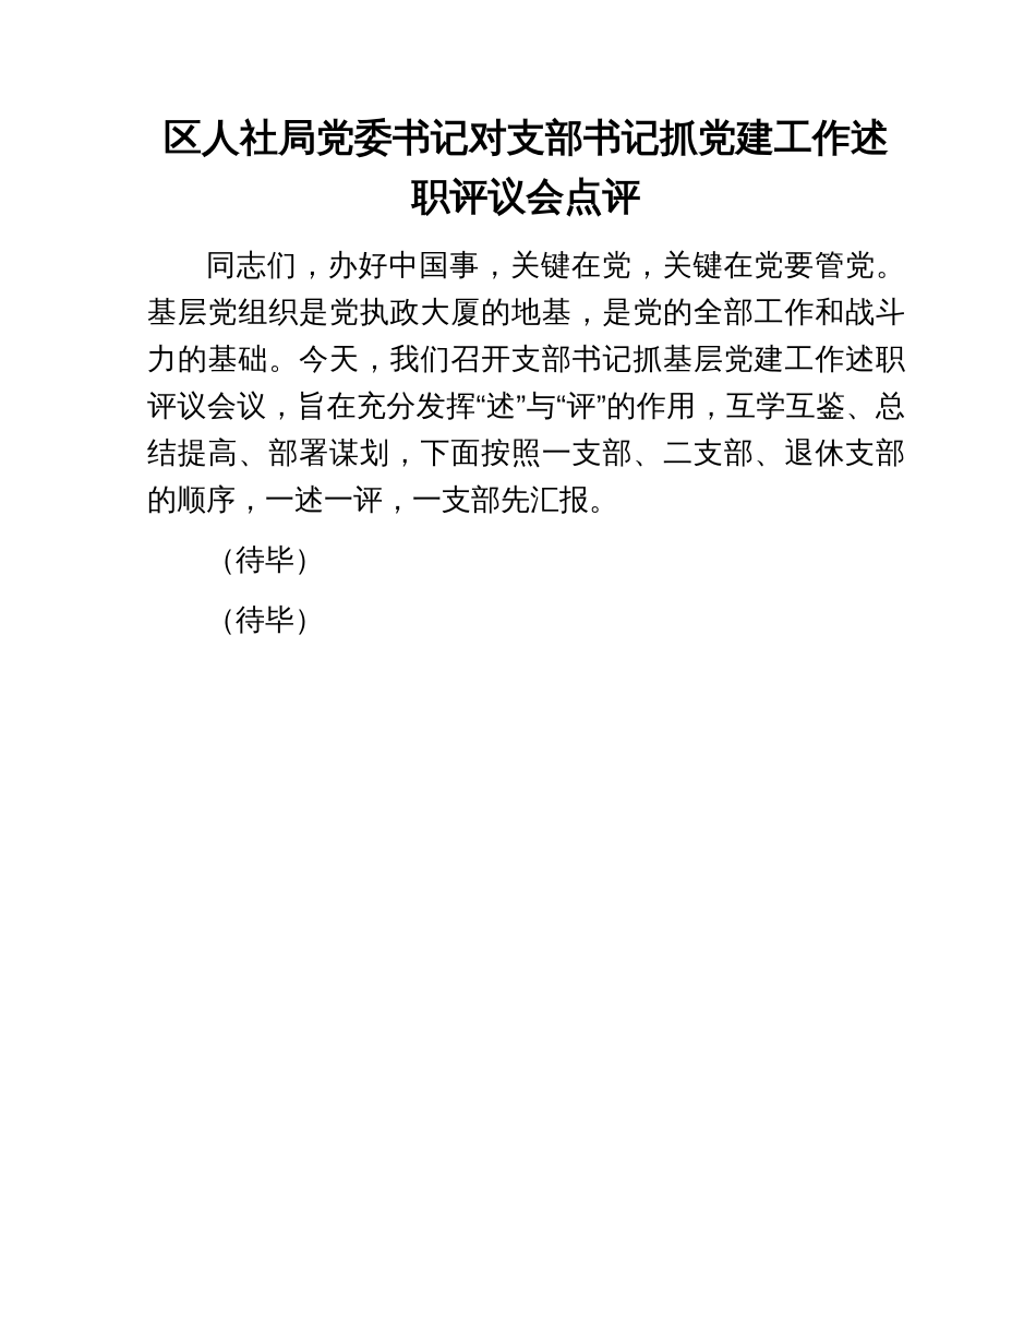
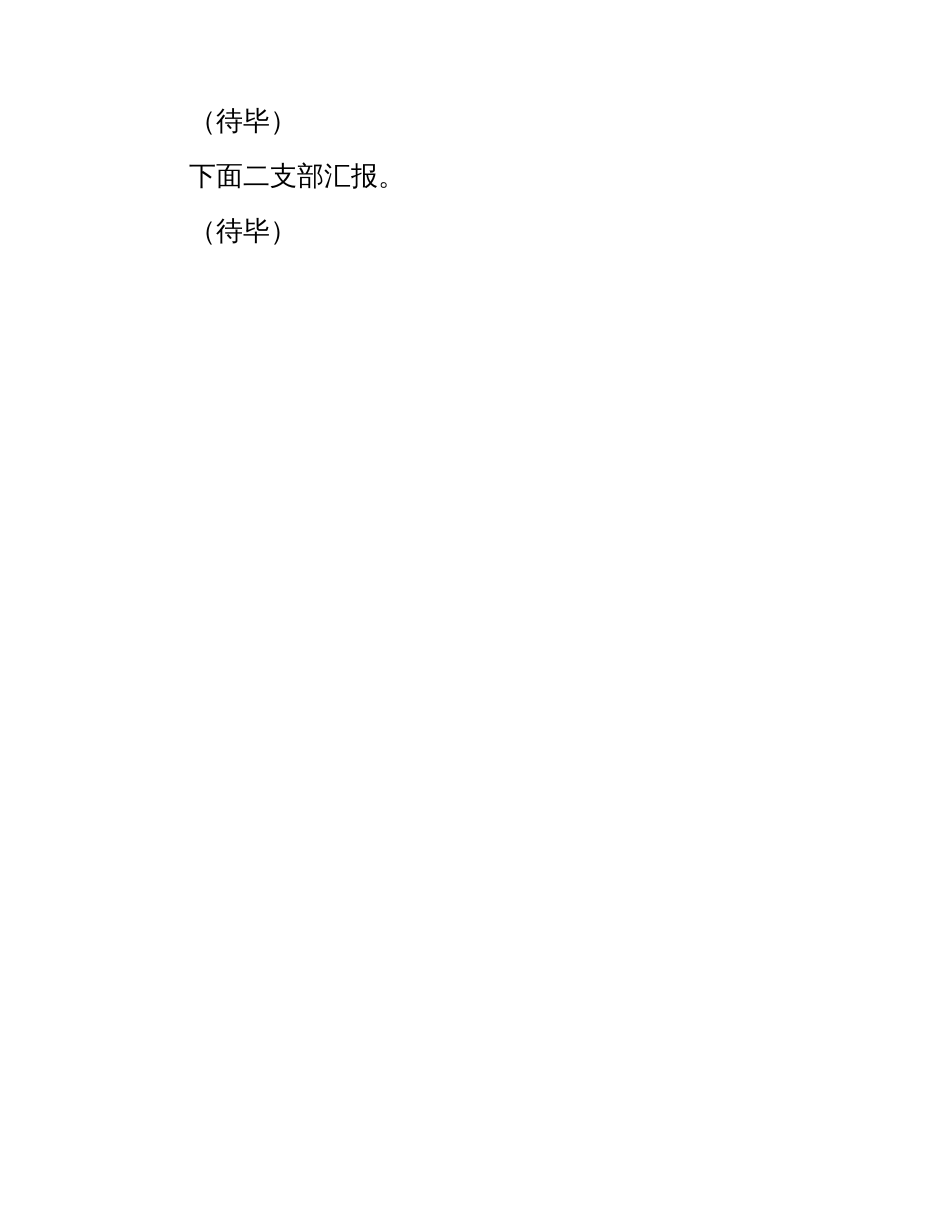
- 区人社局党委书记对支部书记抓党建工作述职评议会点评
- 同志们，办好中国事，关键在党，关键在党要管党。基层党组织是党执政大厦的地基，是党的全部工作和战斗力的基础。今天，我们召开支部书记抓基层党建工作述职评议会议，旨在充分发挥“述”与“评”的作用，互学互鉴、总结提高、部署谋划，下面按照一支部、二支部、退休支部的顺序，一述一评，一支部先汇报。
  （待毕）
+ 下面二支部汇报。
  （待毕）
